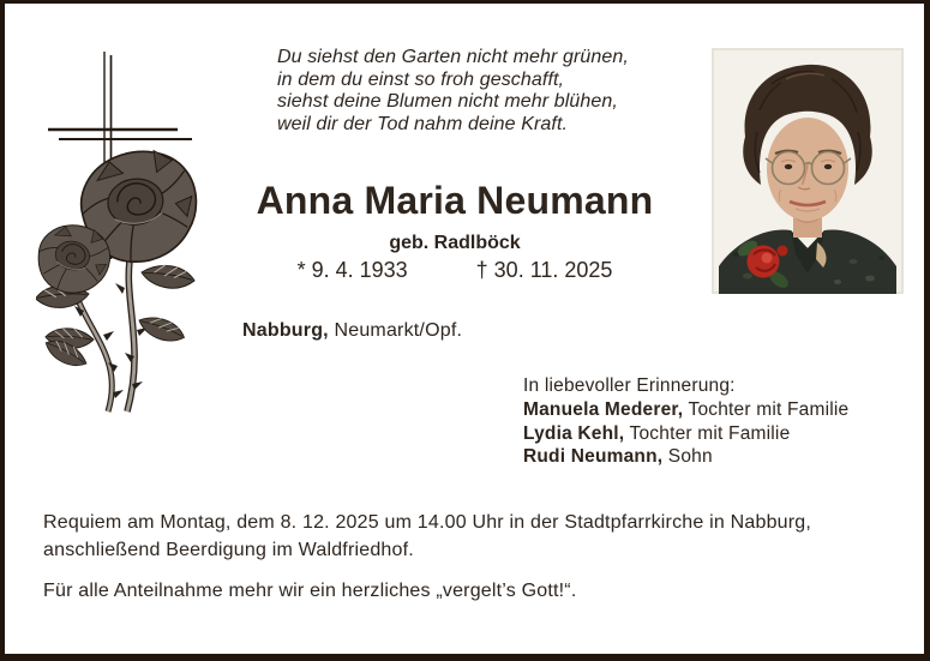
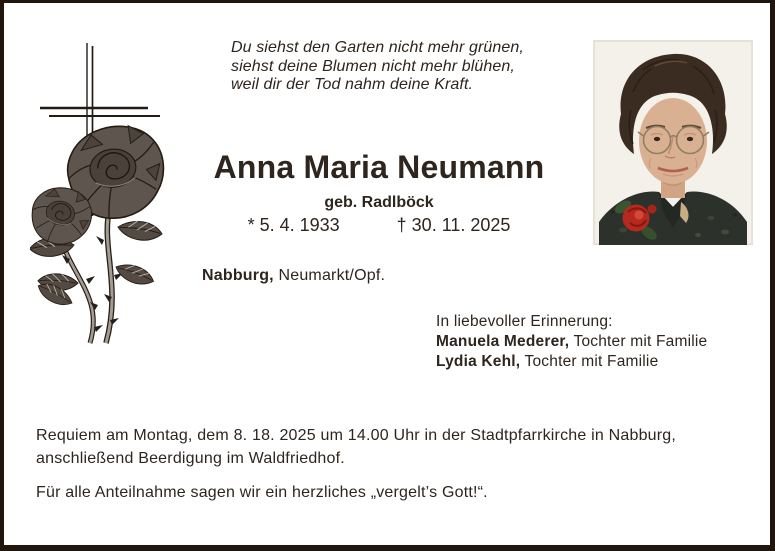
  Du siehst den Garten nicht mehr grünen,
- in dem du einst so froh geschafft,
  siehst deine Blumen nicht mehr blühen,
  weil dir der Tod nahm deine Kraft.
  Anna Maria Neumann
  geb. Radlböck
- * 9. 4. 1933
+ * 5. 4. 1933
  † 30. 11. 2025
  Nabburg, Neumarkt/Opf.
  In liebevoller Erinnerung:
  Manuela Mederer, Tochter mit Familie
  Lydia Kehl, Tochter mit Familie
- Rudi Neumann, Sohn
- Requiem am Montag, dem 8. 12. 2025 um 14.00 Uhr in der Stadtpfarrkirche in Nabburg,
+ Requiem am Montag, dem 8. 18. 2025 um 14.00 Uhr in der Stadtpfarrkirche in Nabburg,
  anschließend Beerdigung im Waldfriedhof.
- Für alle Anteilnahme mehr wir ein herzliches „vergelt’s Gott!“.
+ Für alle Anteilnahme sagen wir ein herzliches „vergelt’s Gott!“.
